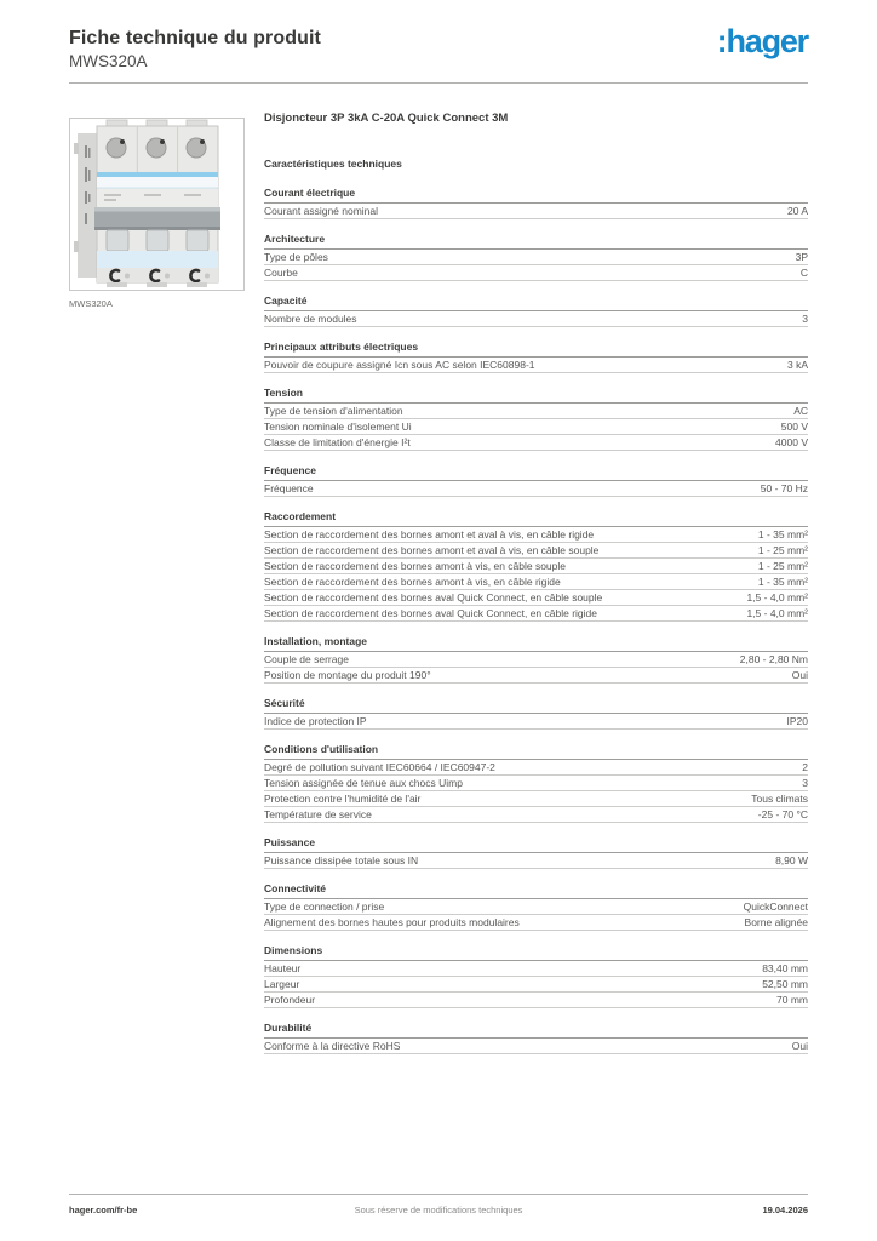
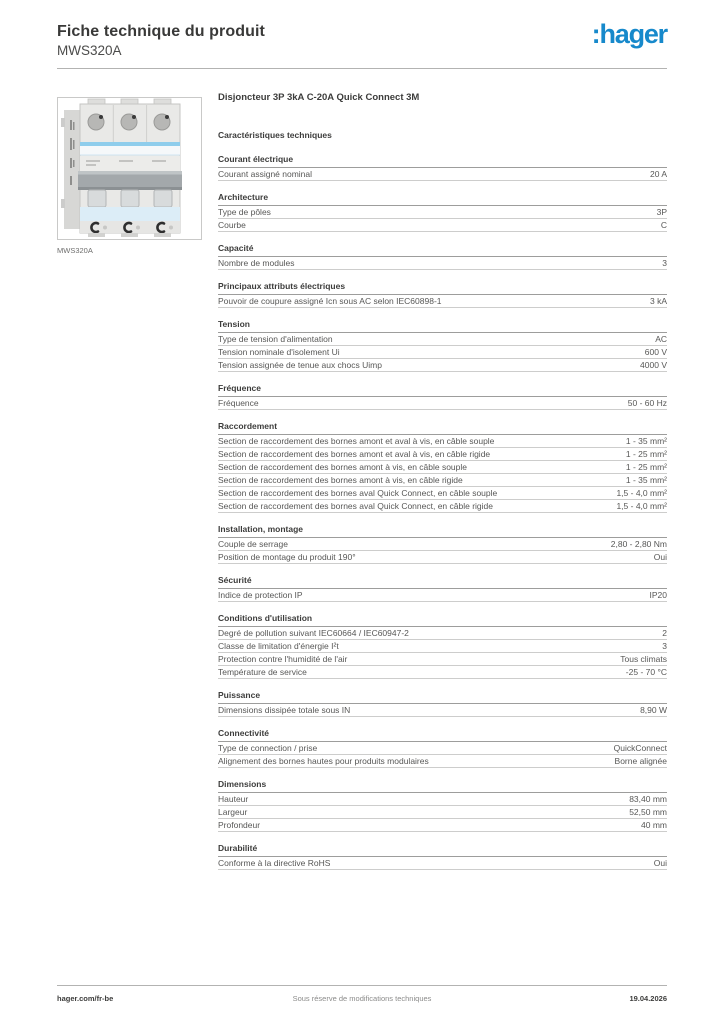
  Fiche technique du produit
  MWS320A
  :hager
  MWS320A
  Disjoncteur 3P 3kA C-20A Quick Connect 3M
  Caractéristiques techniques
  Courant électrique
  Courant assigné nominal
  20 A
  Architecture
  Type de pôles
  3P
  Courbe
  C
  Capacité
  Nombre de modules
  3
  Principaux attributs électriques
  Pouvoir de coupure assigné Icn sous AC selon IEC60898-1
  3 kA
  Tension
  Type de tension d'alimentation
  AC
  Tension nominale d'isolement Ui
- 500 V
+ 600 V
- Classe de limitation d'énergie I²t
+ Tension assignée de tenue aux chocs Uimp
  4000 V
  Fréquence
  Fréquence
- 50 - 70 Hz
+ 50 - 60 Hz
  Raccordement
- Section de raccordement des bornes amont et aval à vis, en câble rigide
+ Section de raccordement des bornes amont et aval à vis, en câble souple
  1 - 35 mm²
- Section de raccordement des bornes amont et aval à vis, en câble souple
+ Section de raccordement des bornes amont et aval à vis, en câble rigide
  1 - 25 mm²
  Section de raccordement des bornes amont à vis, en câble souple
  1 - 25 mm²
  Section de raccordement des bornes amont à vis, en câble rigide
  1 - 35 mm²
  Section de raccordement des bornes aval Quick Connect, en câble souple
  1,5 - 4,0 mm²
  Section de raccordement des bornes aval Quick Connect, en câble rigide
  1,5 - 4,0 mm²
  Installation, montage
  Couple de serrage
  2,80 - 2,80 Nm
  Position de montage du produit 190°
  Oui
  Sécurité
  Indice de protection IP
  IP20
  Conditions d'utilisation
  Degré de pollution suivant IEC60664 / IEC60947-2
  2
- Tension assignée de tenue aux chocs Uimp
+ Classe de limitation d'énergie I²t
  3
  Protection contre l'humidité de l'air
  Tous climats
  Température de service
  -25 - 70 °C
  Puissance
- Puissance dissipée totale sous IN
+ Dimensions dissipée totale sous IN
  8,90 W
  Connectivité
  Type de connection / prise
  QuickConnect
  Alignement des bornes hautes pour produits modulaires
  Borne alignée
  Dimensions
  Hauteur
  83,40 mm
  Largeur
  52,50 mm
  Profondeur
- 70 mm
+ 40 mm
  Durabilité
  Conforme à la directive RoHS
  Oui
  hager.com/fr-be
  Sous réserve de modifications techniques
  19.04.2026
